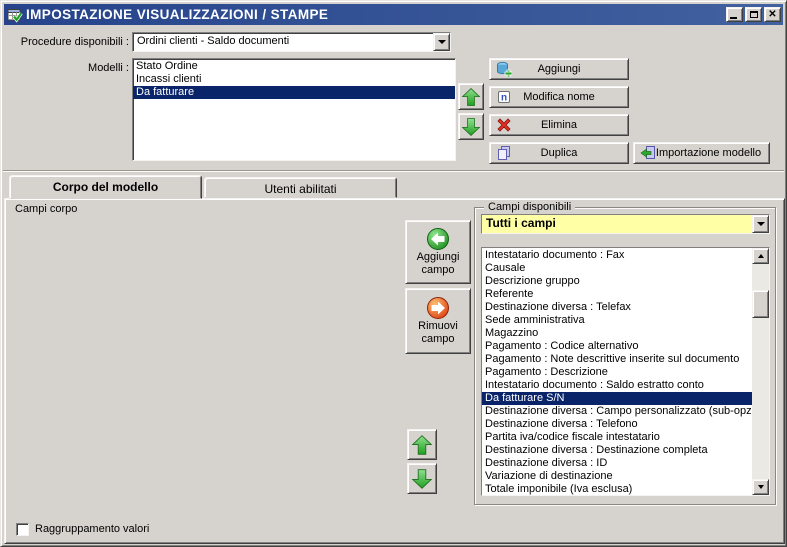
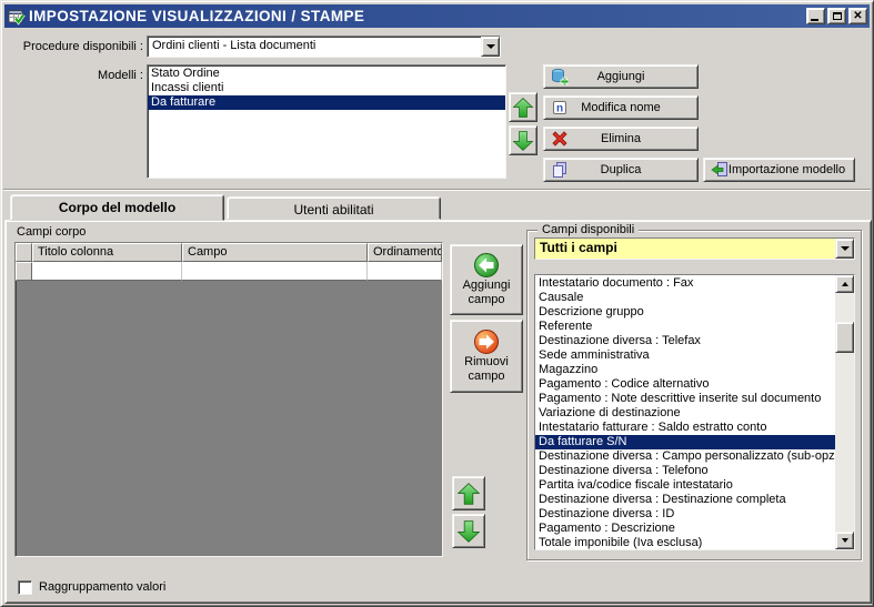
  IMPOSTAZIONE VISUALIZZAZIONI / STAMPE
  ✕
  Procedure disponibili :
- Ordini clienti - Saldo documenti
+ Ordini clienti - Lista documenti
  Modelli :
  Stato Ordine
  Incassi clienti
  Da fatturare
  Aggiungi
  n
  Modifica nome
  Elimina
  Duplica
  Importazione modello
  Corpo del modello
  Utenti abilitati
  Campi corpo
+ Titolo colonna
+ Campo
+ Ordinamento
  Aggiungi campo
  Rimuovi campo
  Campi disponibili
  Tutti i campi
  Intestatario documento : Fax
  Causale
  Descrizione gruppo
  Referente
  Destinazione diversa : Telefax
  Sede amministrativa
  Magazzino
  Pagamento : Codice alternativo
  Pagamento : Note descrittive inserite sul documento
- Pagamento : Descrizione
+ Variazione di destinazione
- Intestatario documento : Saldo estratto conto
+ Intestatario fatturare : Saldo estratto conto
  Da fatturare S/N
  Destinazione diversa : Campo personalizzato (sub-opz
  Destinazione diversa : Telefono
  Partita iva/codice fiscale intestatario
  Destinazione diversa : Destinazione completa
  Destinazione diversa : ID
- Variazione di destinazione
+ Pagamento : Descrizione
  Totale imponibile (Iva esclusa)
  Raggruppamento valori
